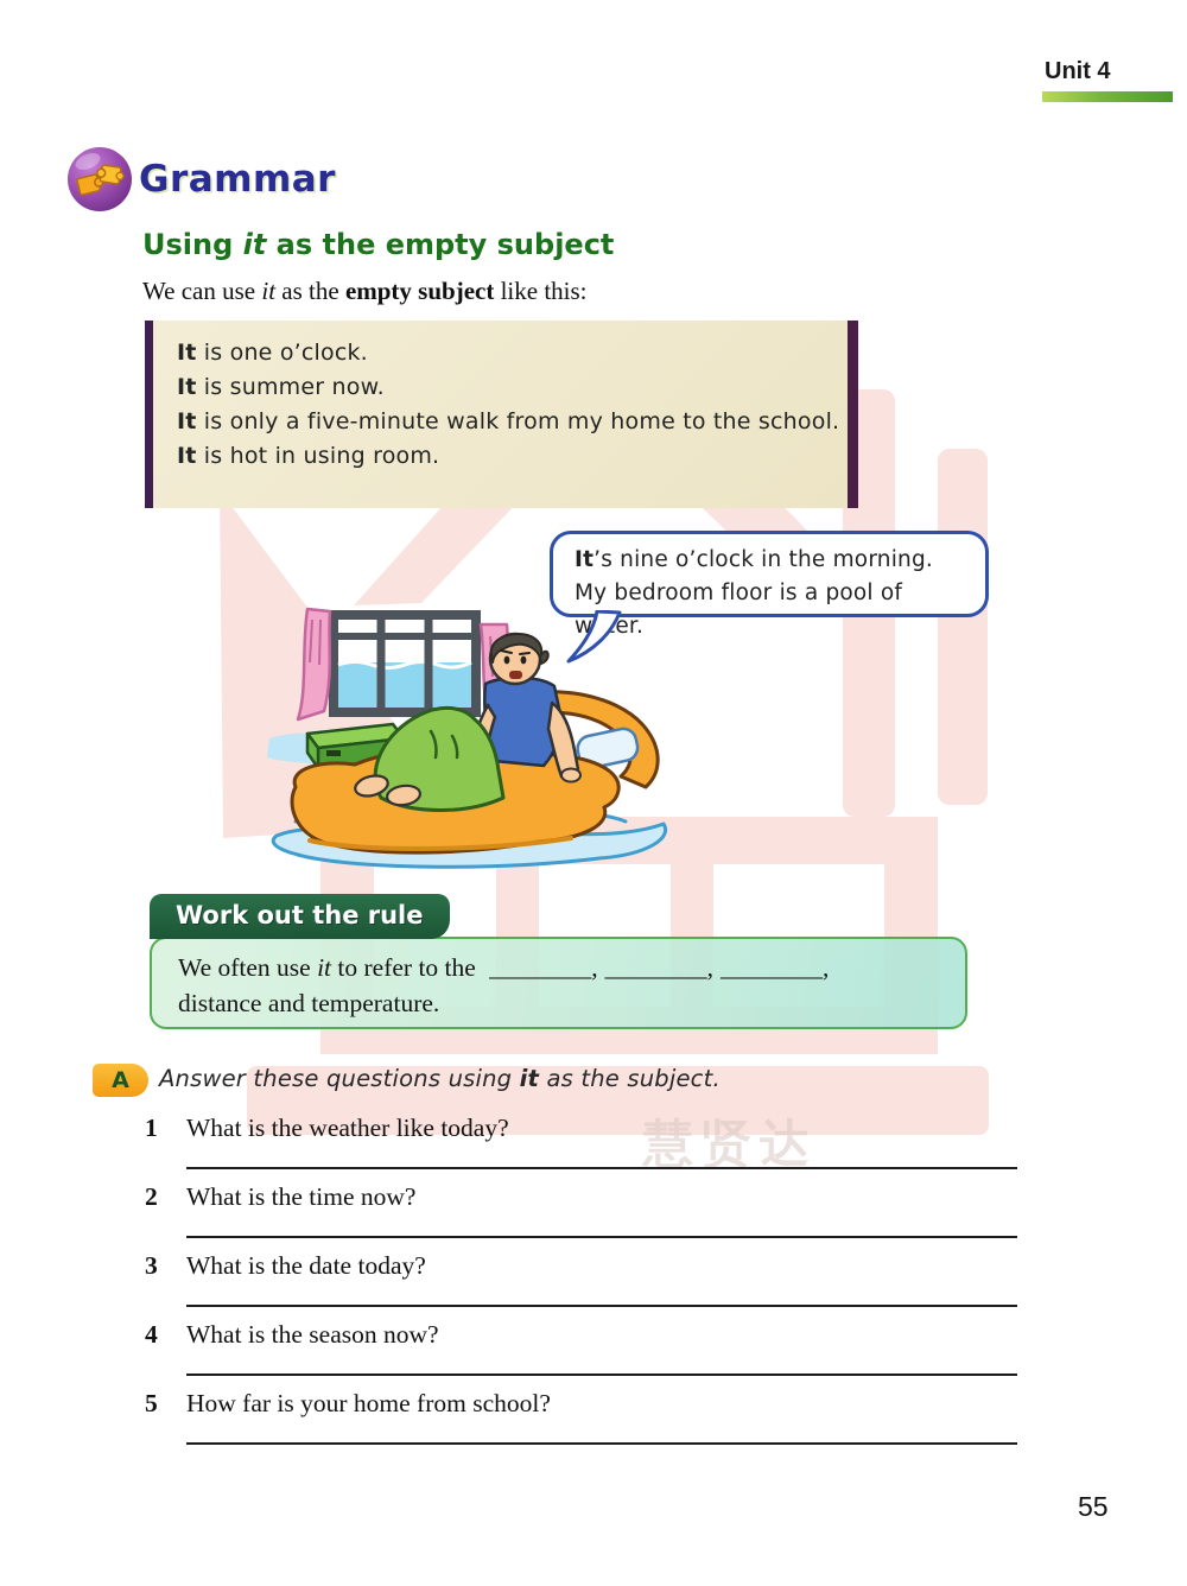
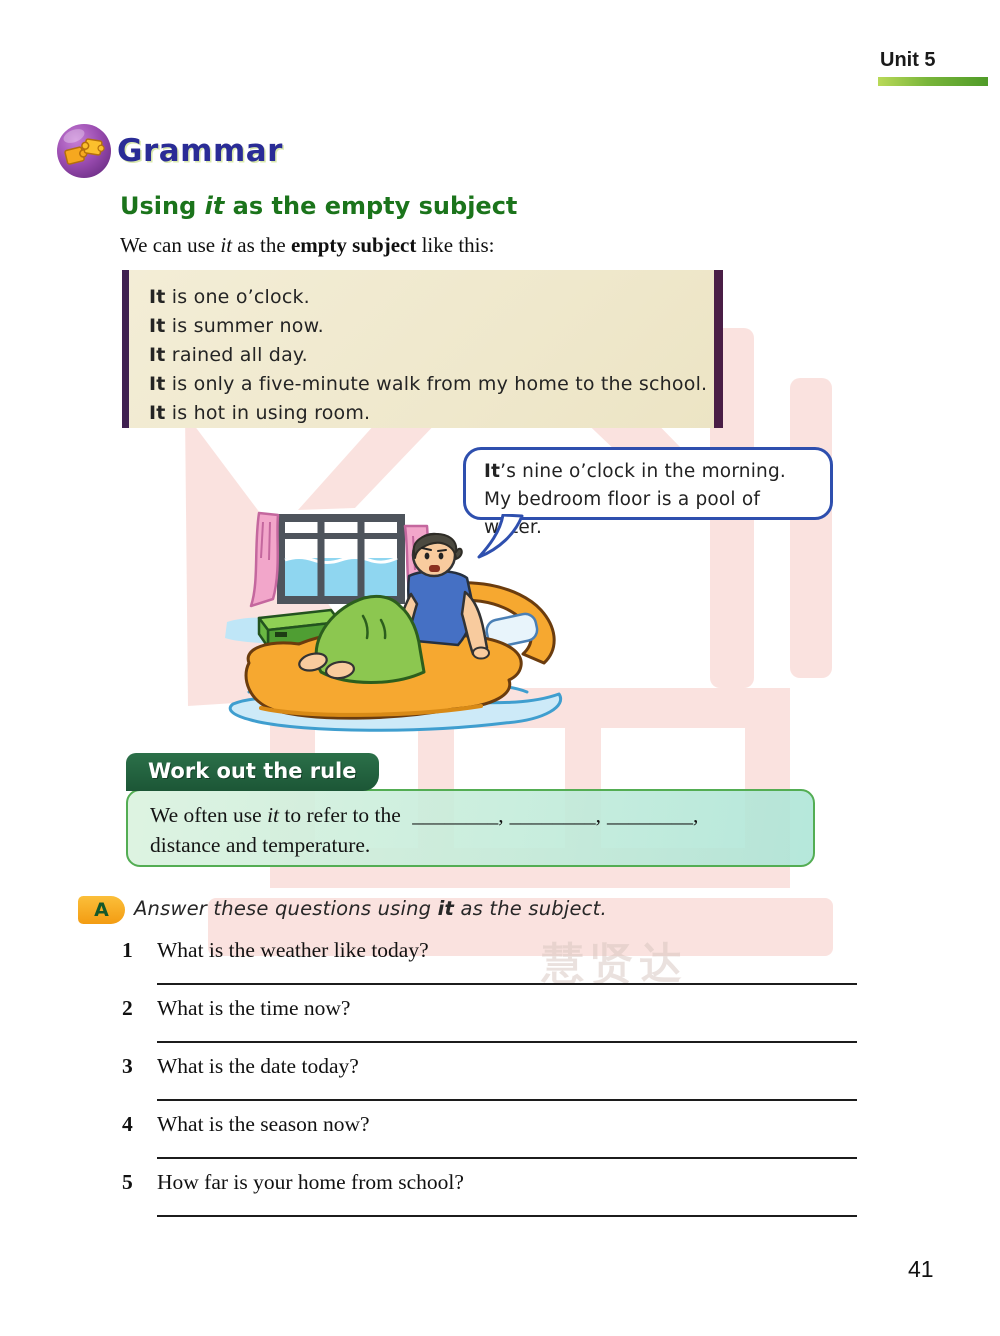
  慧贤达
- Unit 4
+ Unit 5
  Grammar
  Using it as the empty subject
  We can use it as the empty subject like this:
  It is one o’clock.
  It is summer now.
+ It rained all day.
  It is only a five-minute walk from my home to the school.
  It is hot in using room.
  It’s nine o’clock in the morning. My bedroom floor is a pool of wer.
  Work out the rule
  We often use it to refer to the ________, ________, ________,
  distance and temperature.
  A
  Answer these questions using it as the subject.
  1
  What is the weather like today?
  2
  What is the time now?
  3
  What is the date today?
  4
  What is the season now?
  5
  How far is your home from school?
- 55
+ 41
